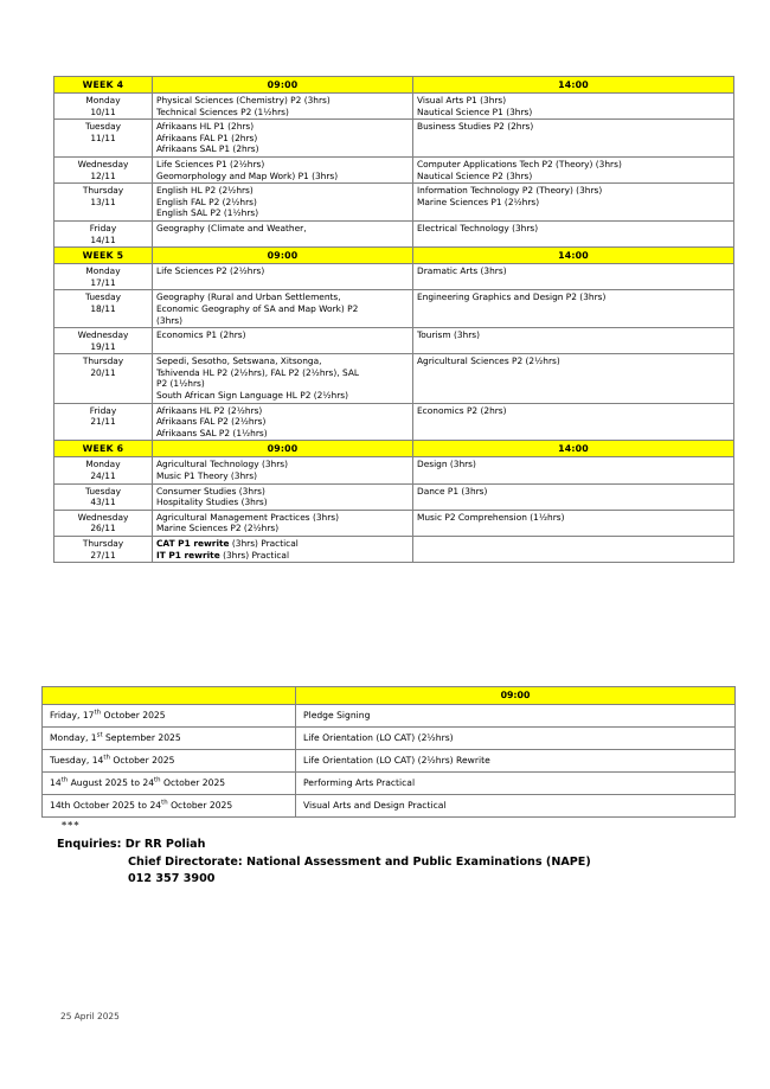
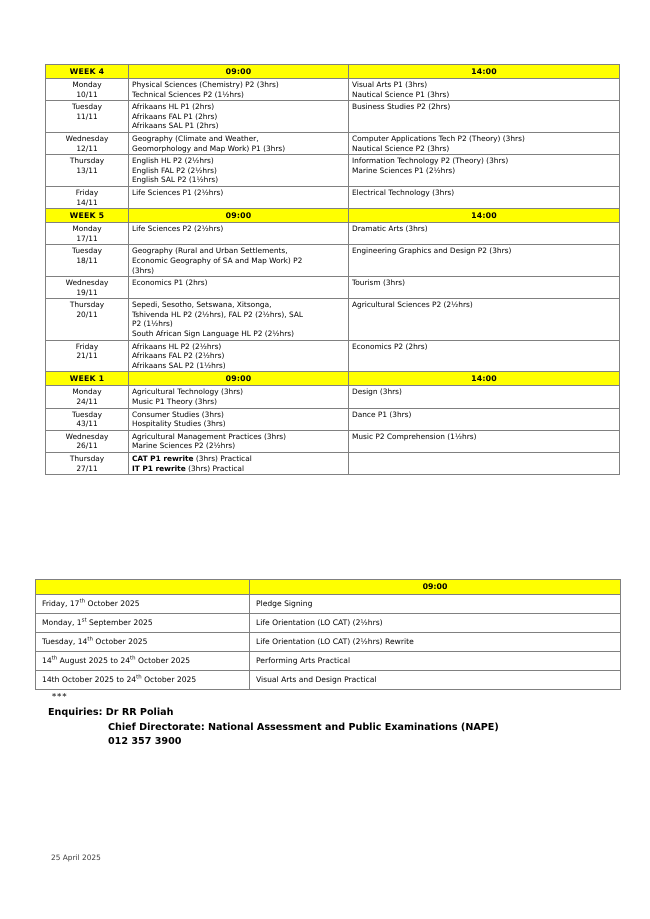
  WEEK 4	09:00	14:00
  Monday10/11	Physical Sciences (Chemistry) P2 (3hrs)Technical Sciences P2 (1½hrs)	Visual Arts P1 (3hrs)Nautical Science P1 (3hrs)
  Tuesday11/11	Afrikaans HL P1 (2hrs)Afrikaans FAL P1 (2hrs)Afrikaans SAL P1 (2hrs)	Business Studies P2 (2hrs)
- Wednesday12/11	Life Sciences P1 (2½hrs)Geomorphology and Map Work) P1 (3hrs)	Computer Applications Tech P2 (Theory) (3hrs)Nautical Science P2 (3hrs)
+ Wednesday12/11	Geography (Climate and Weather,Geomorphology and Map Work) P1 (3hrs)	Computer Applications Tech P2 (Theory) (3hrs)Nautical Science P2 (3hrs)
  Thursday13/11	English HL P2 (2½hrs)English FAL P2 (2½hrs)English SAL P2 (1½hrs)	Information Technology P2 (Theory) (3hrs)Marine Sciences P1 (2½hrs)
- Friday14/11	Geography (Climate and Weather,	Electrical Technology (3hrs)
+ Friday14/11	Life Sciences P1 (2½hrs)	Electrical Technology (3hrs)
  WEEK 5	09:00	14:00
  Monday17/11	Life Sciences P2 (2½hrs)	Dramatic Arts (3hrs)
  Tuesday18/11	Geography (Rural and Urban Settlements,Economic Geography of SA and Map Work) P2(3hrs)	Engineering Graphics and Design P2 (3hrs)
  Wednesday19/11	Economics P1 (2hrs)	Tourism (3hrs)
  Thursday20/11	Sepedi, Sesotho, Setswana, Xitsonga,Tshivenda HL P2 (2½hrs), FAL P2 (2½hrs), SALP2 (1½hrs)South African Sign Language HL P2 (2½hrs)	Agricultural Sciences P2 (2½hrs)
  Friday21/11	Afrikaans HL P2 (2½hrs)Afrikaans FAL P2 (2½hrs)Afrikaans SAL P2 (1½hrs)	Economics P2 (2hrs)
- WEEK 6	09:00	14:00
+ WEEK 1	09:00	14:00
  Monday24/11	Agricultural Technology (3hrs)Music P1 Theory (3hrs)	Design (3hrs)
  Tuesday43/11	Consumer Studies (3hrs)Hospitality Studies (3hrs)	Dance P1 (3hrs)
  Wednesday26/11	Agricultural Management Practices (3hrs)Marine Sciences P2 (2½hrs)	Music P2 Comprehension (1½hrs)
  Thursday27/11	CAT P1 rewrite (3hrs) PracticalIT P1 rewrite (3hrs) Practical
  	09:00
  Friday, 17 October 2025	Pledge Signing
  Monday, 1 September 2025	Life Orientation (LO CAT) (2½hrs)
  Tuesday, 14 October 2025	Life Orientation (LO CAT) (2½hrs) Rewrite
  14 August 2025 to 24 October 2025	Performing Arts Practical
  14th October 2025 to 24 October 2025	Visual Arts and Design Practical
  ***
  Enquiries: Dr RR Poliah
  Chief Directorate: National Assessment and Public Examinations (NAPE)
  012 357 3900
  25 April 2025
